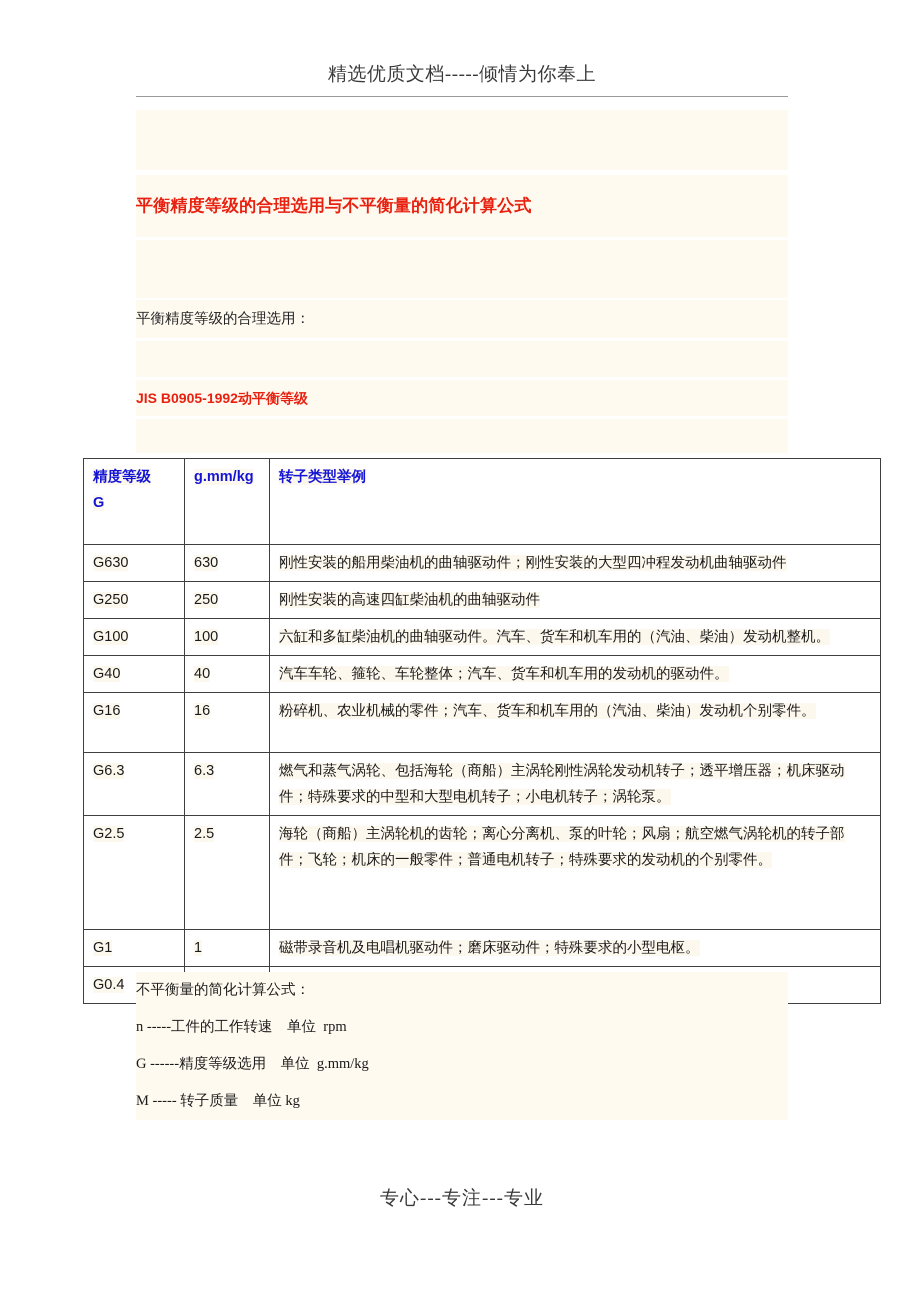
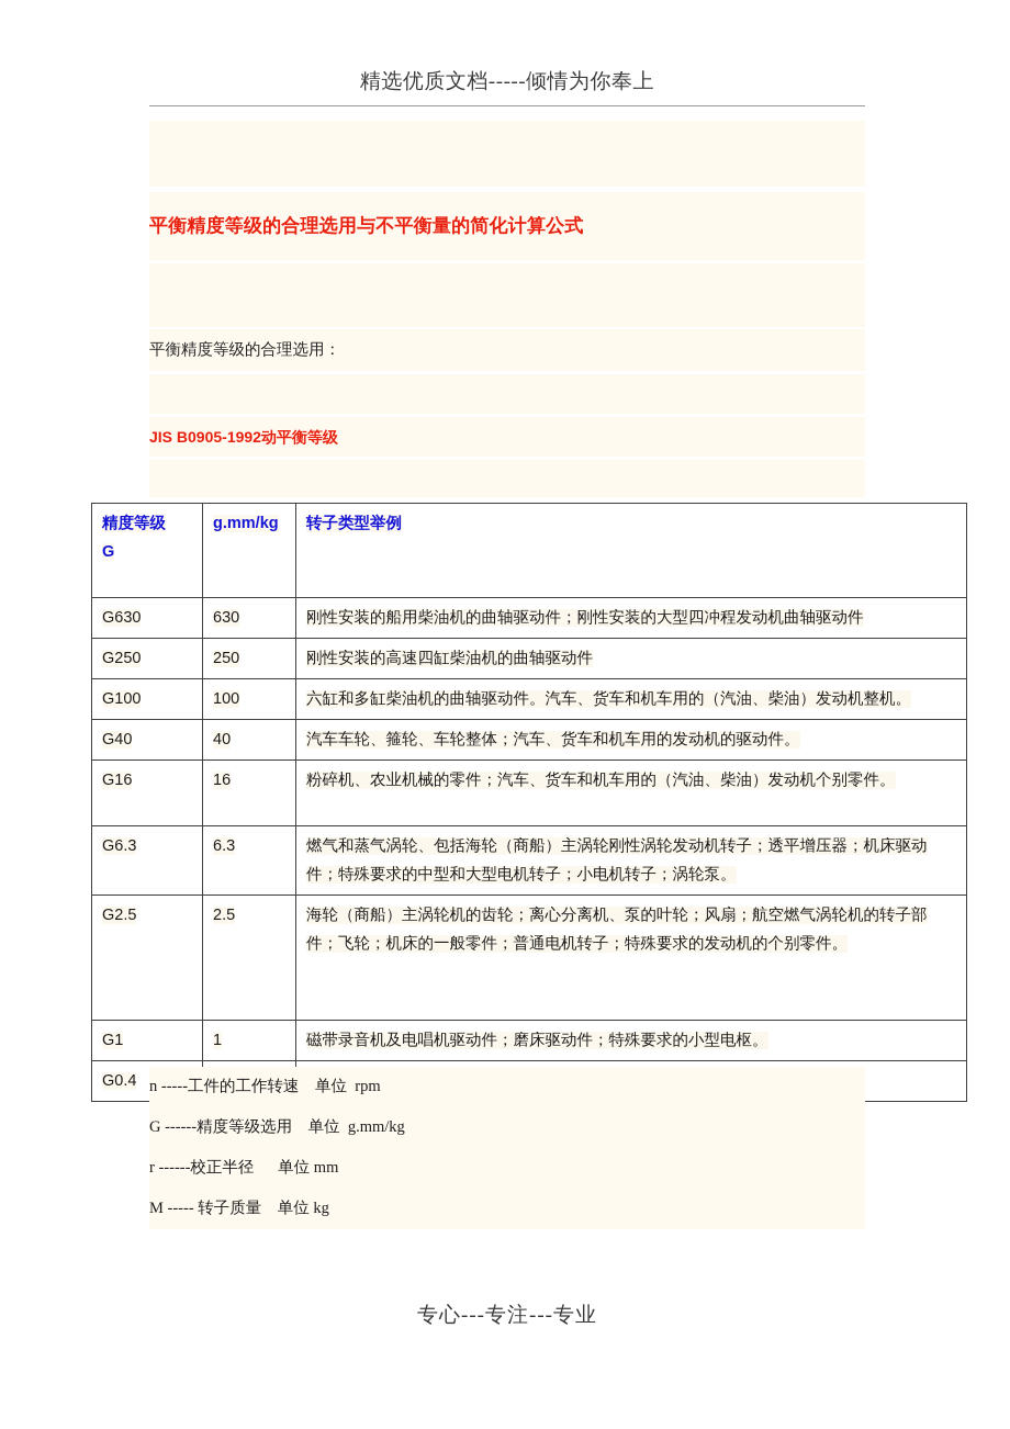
  精选优质文档-----倾情为你奉上
  平衡精度等级的合理选用与不平衡量的简化计算公式
  平衡精度等级的合理选用：
  JIS B0905-1992动平衡等级
  精度等级 G	g.mm/kg	转子类型举例
  G630	630	刚性安装的船用柴油机的曲轴驱动件；刚性安装的大型四冲程发动机曲轴驱动件
  G250	250	刚性安装的高速四缸柴油机的曲轴驱动件
  G100	100	六缸和多缸柴油机的曲轴驱动件。汽车、货车和机车用的（汽油、柴油）发动机整机。
  G40	40	汽车车轮、箍轮、车轮整体；汽车、货车和机车用的发动机的驱动件。
  G16	16	粉碎机、农业机械的零件；汽车、货车和机车用的（汽油、柴油）发动机个别零件。
  G6.3	6.3	燃气和蒸气涡轮、包括海轮（商船）主涡轮刚性涡轮发动机转子；透平增压器；机床驱动件；特殊要求的中型和大型电机转子；小电机转子；涡轮泵。
  G2.5	2.5	海轮（商船）主涡轮机的齿轮；离心分离机、泵的叶轮；风扇；航空燃气涡轮机的转子部件；飞轮；机床的一般零件；普通电机转子；特殊要求的发动机的个别零件。
  G1	1	磁带录音机及电唱机驱动件；磨床驱动件；特殊要求的小型电枢。
- 不平衡量的简化计算公式：
  n -----工件的工作转速 单位 rpm
  G ------精度等级选用 单位 g.mm/kg
+ r ------校正半径 单位 mm
  M ----- 转子质量 单位 kg
  专心---专注---专业
